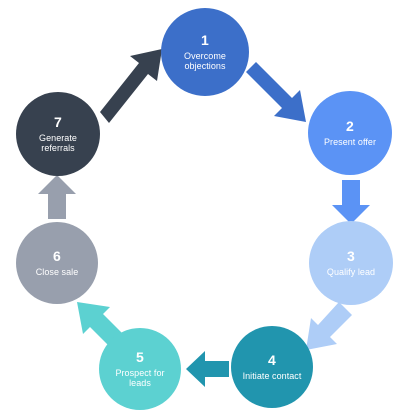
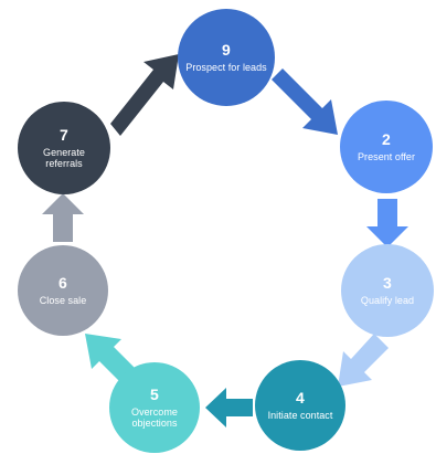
- 1
+ 9
- Overcome objections
+ Prospect for leads
  2
  Present offer
  3
  Qualify lead
  4
  Initiate contact
  5
- Prospect for leads
+ Overcome objections
  6
  Close sale
  7
  Generate referrals
